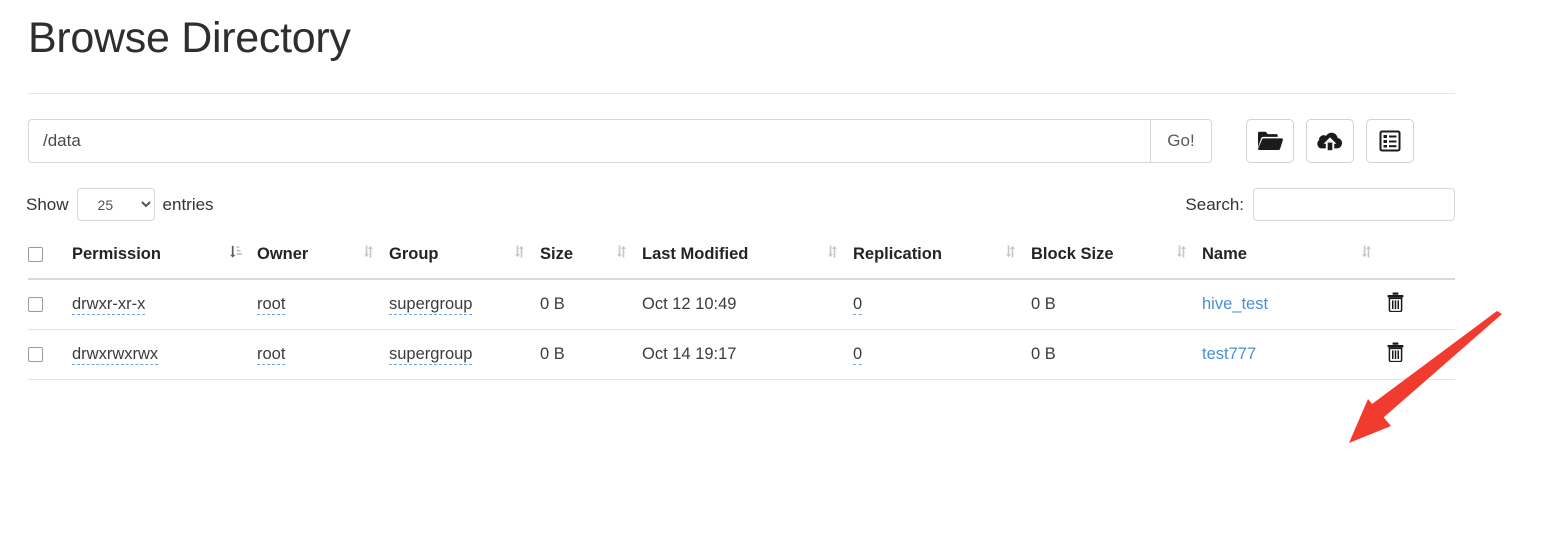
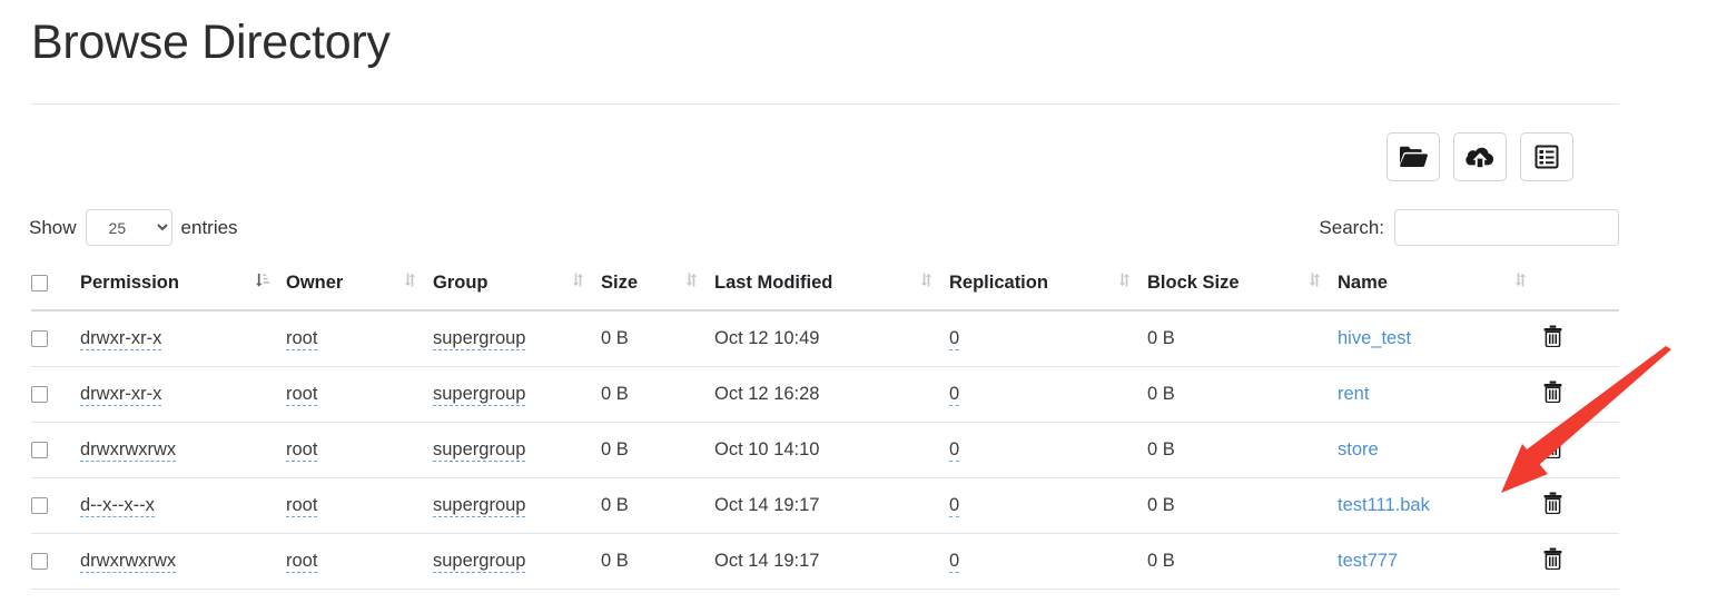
  Browse Directory
- /data
- Go!
  Show
  25
  entries
  Search:
  	Permission	Owner	Group	Size	Last Modified	Replication	Block Size	Name
  	drwxr-xr-x	root	supergroup	0 B	Oct 12 10:49	0	0 B	hive_test
+ 	drwxr-xr-x	root	supergroup	0 B	Oct 12 16:28	0	0 B	rent
+ 	drwxrwxrwx	root	supergroup	0 B	Oct 10 14:10	0	0 B	store
+ 	d--x--x--x	root	supergroup	0 B	Oct 14 19:17	0	0 B	test111.bak
  	drwxrwxrwx	root	supergroup	0 B	Oct 14 19:17	0	0 B	test777
